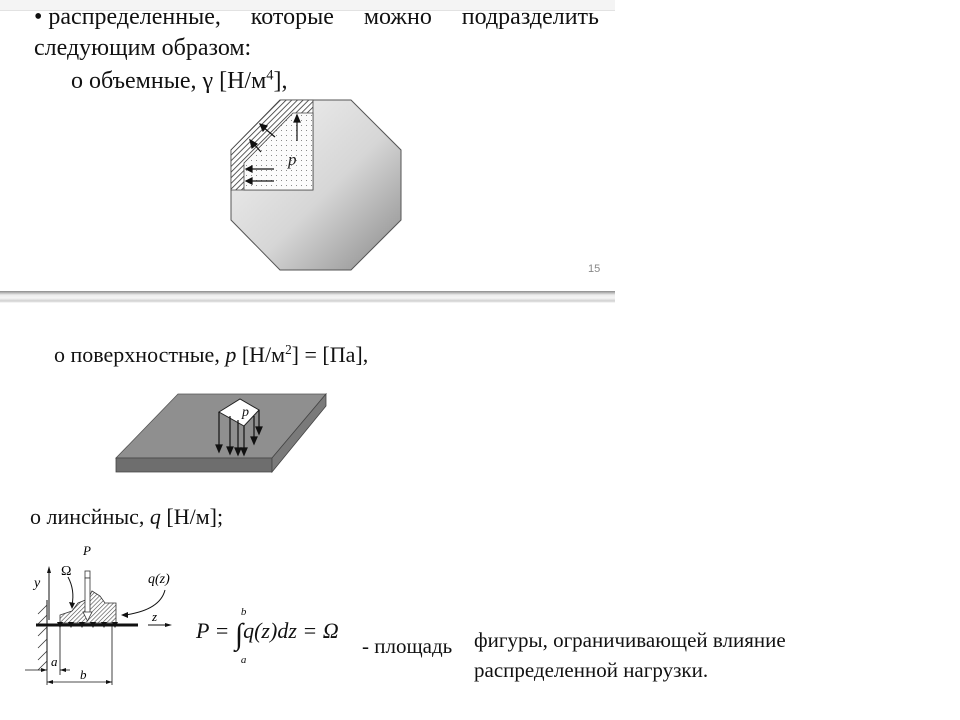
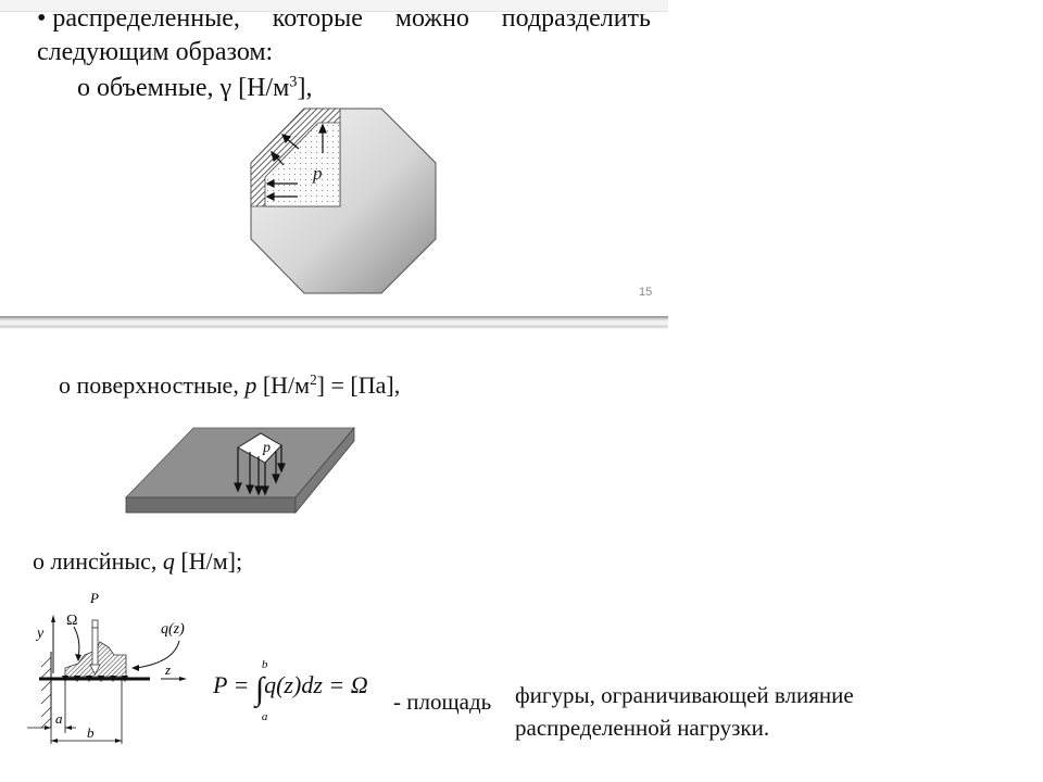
  • распределенные,
  которые
  можно
  подразделить
  следующим образом:
- o объемные, γ [Н/м4],
+ o объемные, γ [Н/м3],
  p
  15
  o поверхностные, p [Н/м2] = [Па],
  p
  o линсйныс, q [Н/м];
  y
  P
  Ω
  q(z)
  z
  a
  b
  P = ∫
  b
  a
  q(z)dz = Ω
  - площадь
  фигуры, ограничивающей влияние
  распределенной нагрузки.
